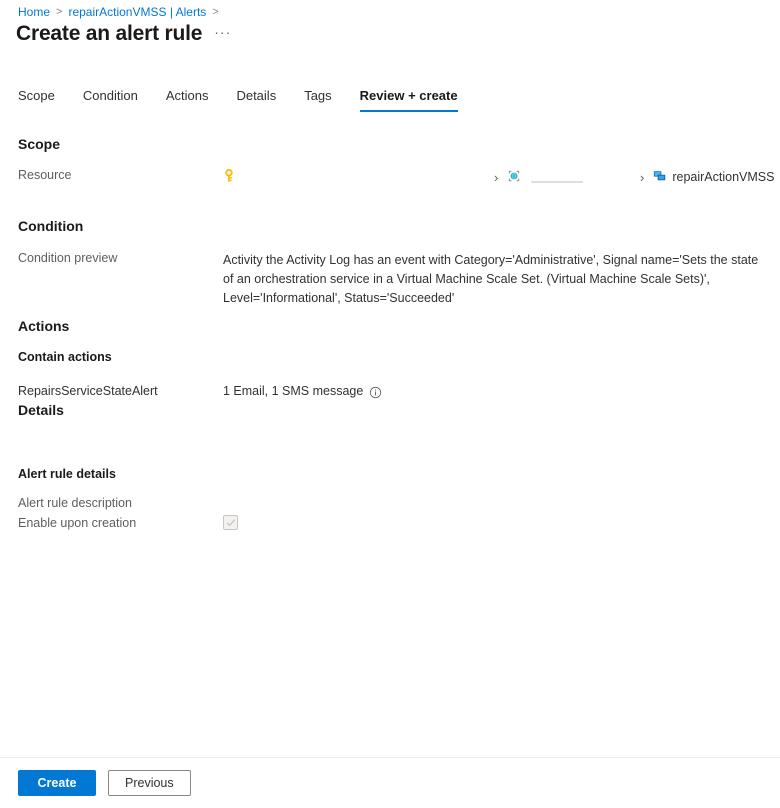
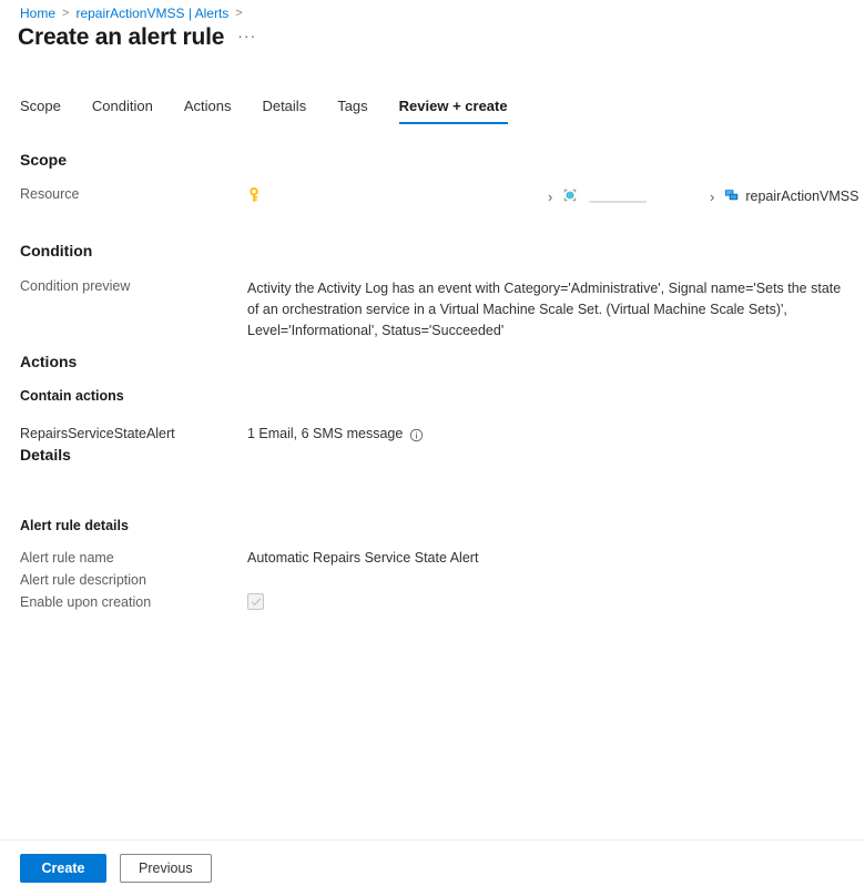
  Home
  >
  repairActionVMSS | Alerts
  >
  Create an alert rule
  ···
  Scope
  Condition
  Actions
  Details
  Tags
  Review + create
  Scope
  Resource
  ›
  ›
  repairActionVMSS
  Condition
  Condition preview
  Activity the Activity Log has an event with Category='Administrative', Signal name='Sets the state of an orchestration service in a Virtual Machine Scale Set. (Virtual Machine Scale Sets)', Level='Informational', Status='Succeeded'
  Actions
  Contain actions
  RepairsServiceStateAlert
- 1 Email, 1 SMS message
+ 1 Email, 6 SMS message
  Details
  Alert rule details
+ Alert rule name
+ Automatic Repairs Service State Alert
  Alert rule description
  Enable upon creation
  Create
  Previous
